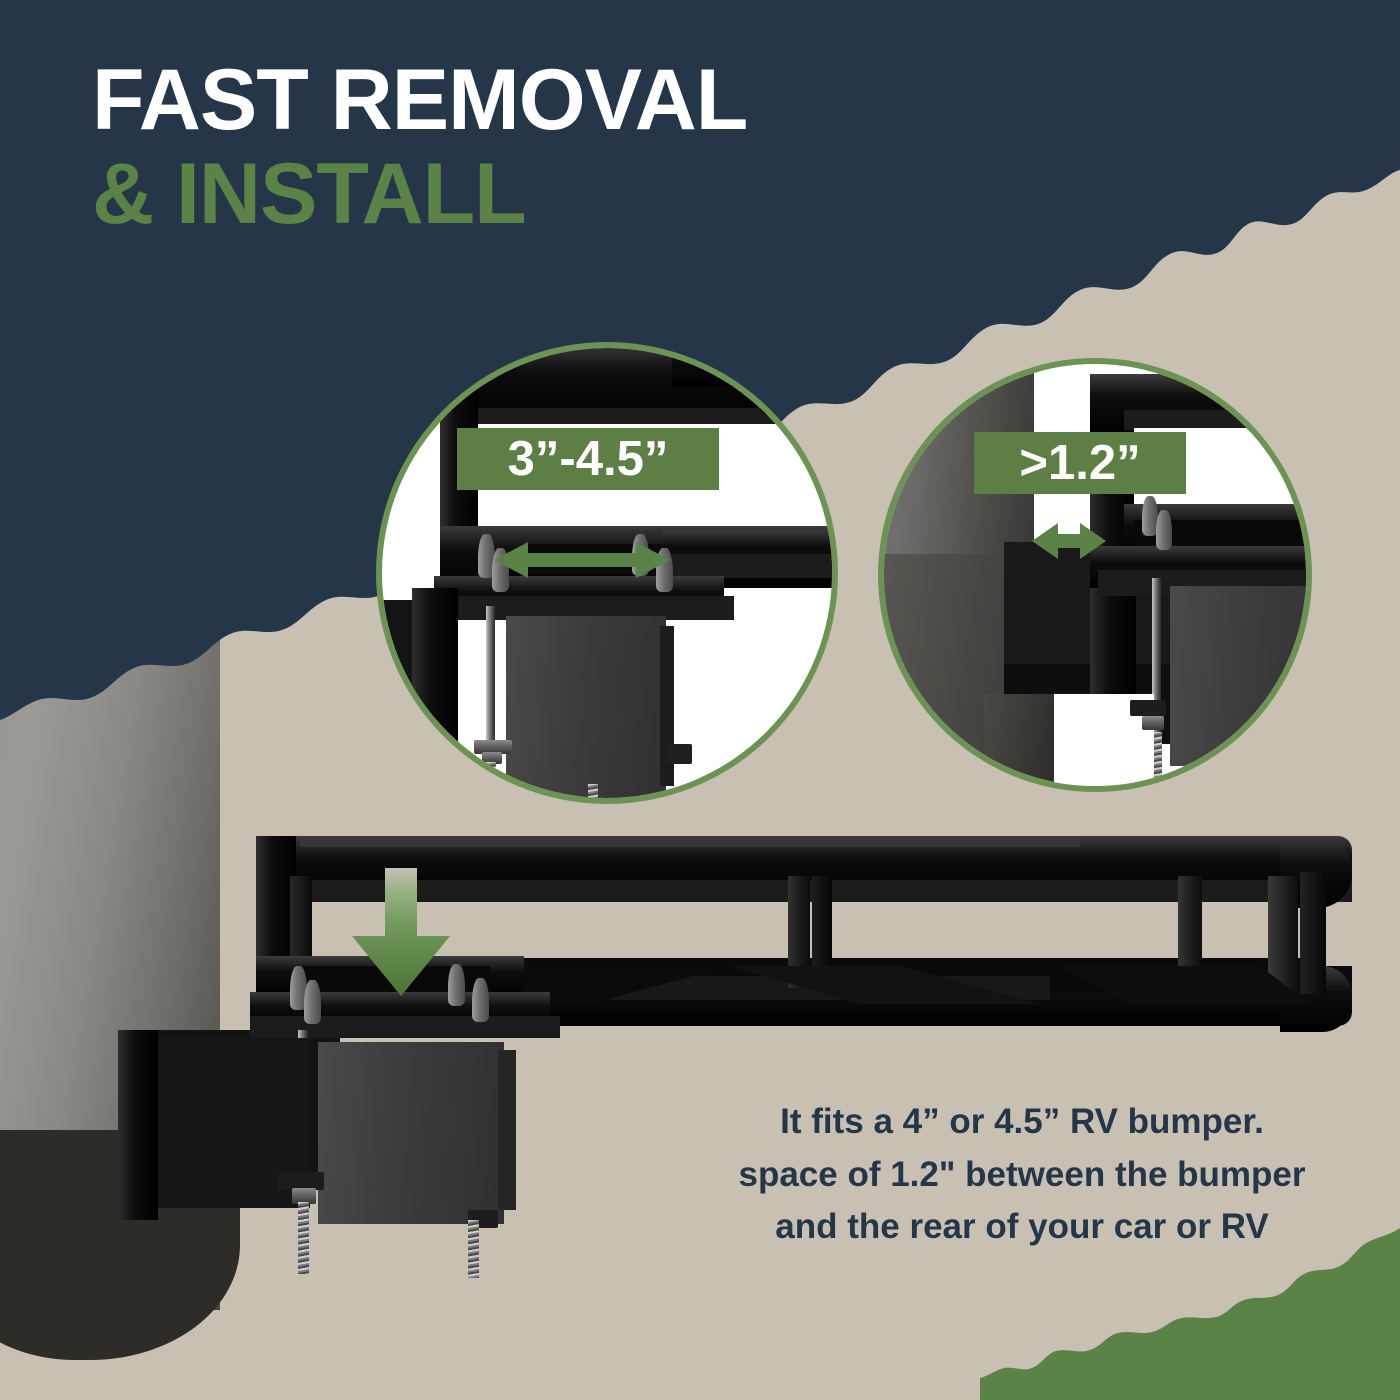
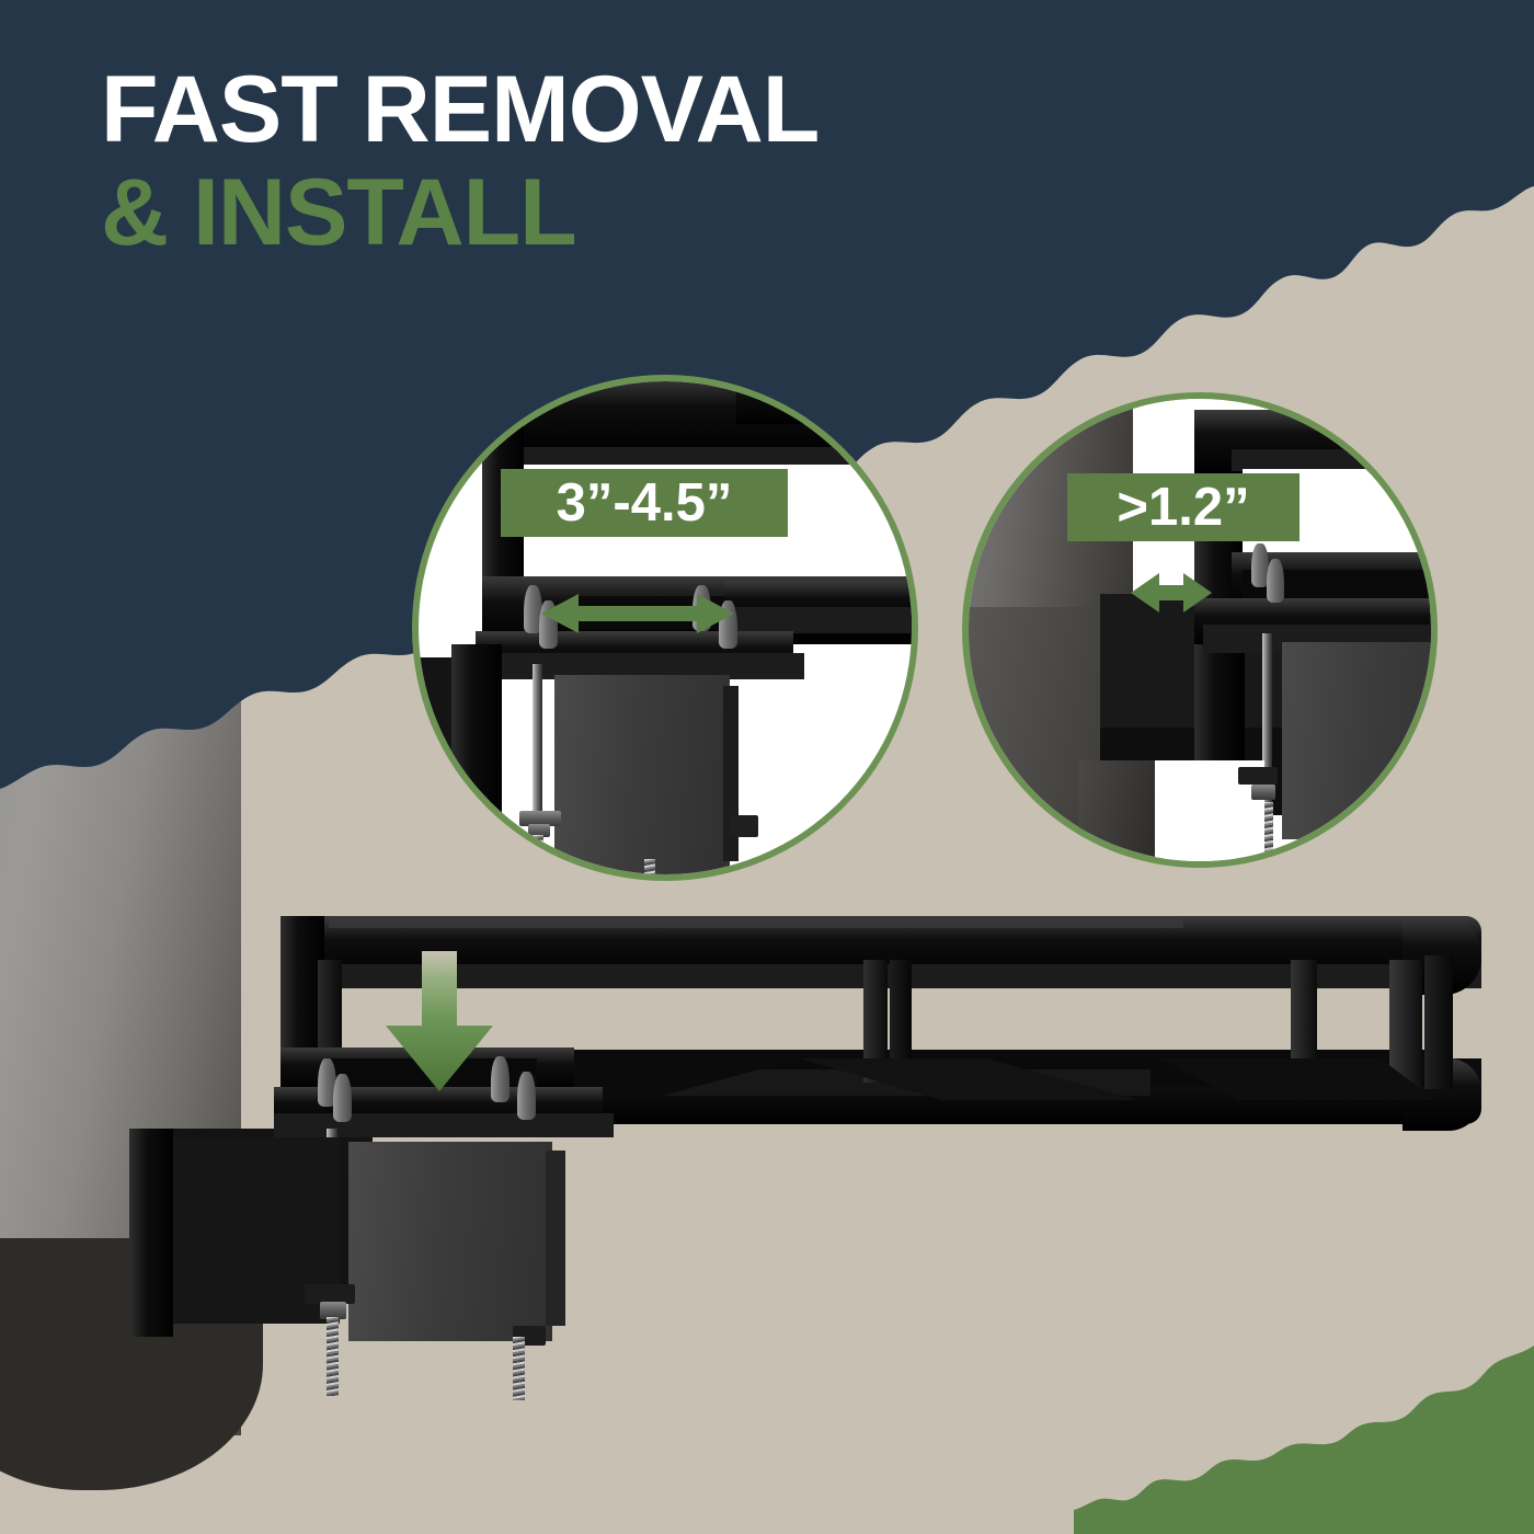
  FAST REMOVAL
  & INSTALL
  3”-4.5”
  >1.2”
- It fits a 4” or 4.5” RV bumper.
- space of 1.2" between the bumper
- and the rear of your car or RV
